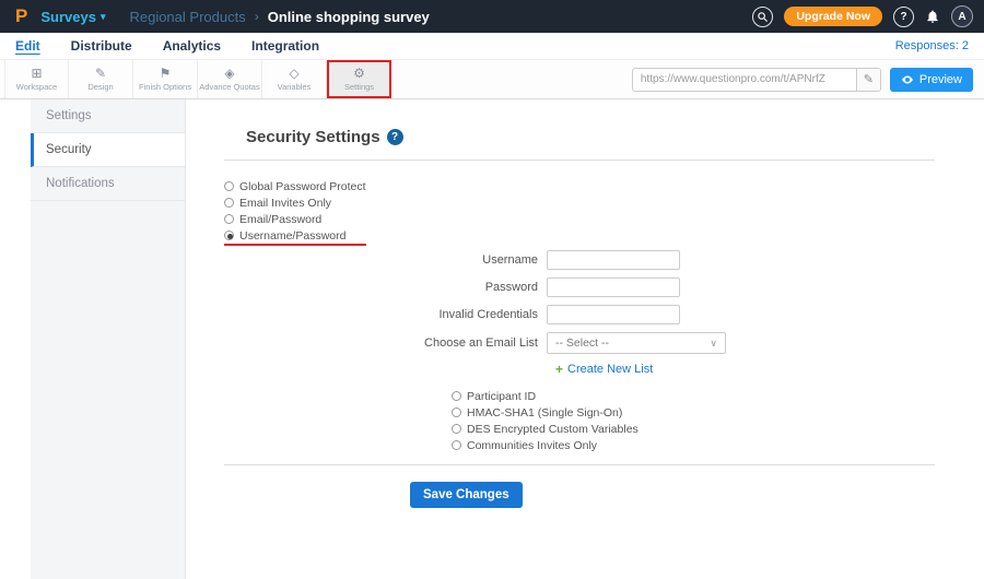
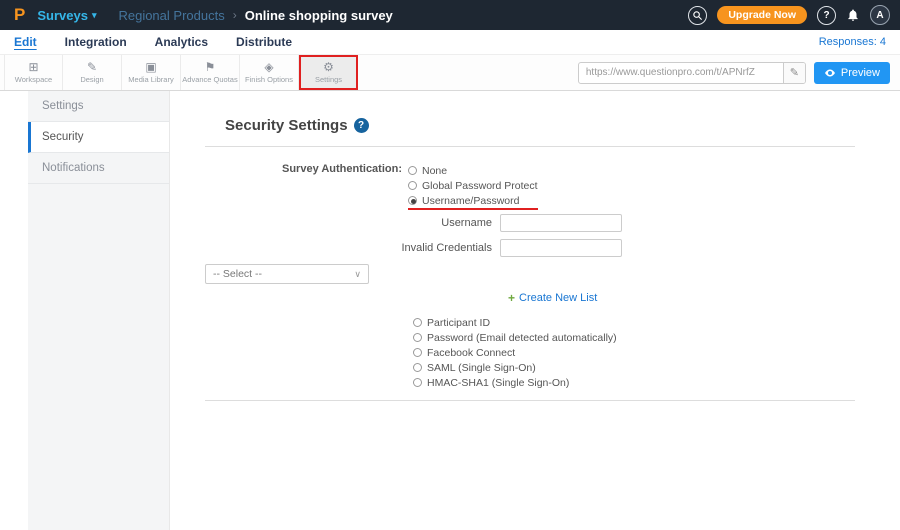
  P
  Surveys
  ▾
  Regional Products
  ›
  Online shopping survey
  Upgrade Now
  ?
  A
  Edit
- Distribute
+ Integration
  Analytics
- Integration
+ Distribute
- Responses: 2
+ Responses: 4
  ⊞
  Workspace
  ✎
  Design
+ ▣
+ Media Library
  ⚑
- Finish Options
+ Advance Quotas
  ◈
- Advance Quotas
+ Finish Options
- ◇
- Variables
  ⚙
  Settings
  https://www.questionpro.com/t/APNrfZ
  ✎
  Preview
  Settings
  Security
  Notifications
  Security Settings
  ?
+ Survey Authentication:
+ None
  Global Password Protect
- Email Invites Only
- Email/Password
  Username/Password
  Username
- Password
  Invalid Credentials
- Choose an Email List
  -- Select --
  ∨
  +
  Create New List
  Participant ID
+ Password (Email detected automatically)
+ Facebook Connect
+ SAML (Single Sign-On)
  HMAC-SHA1 (Single Sign-On)
- DES Encrypted Custom Variables
- Communities Invites Only
- Save Changes
